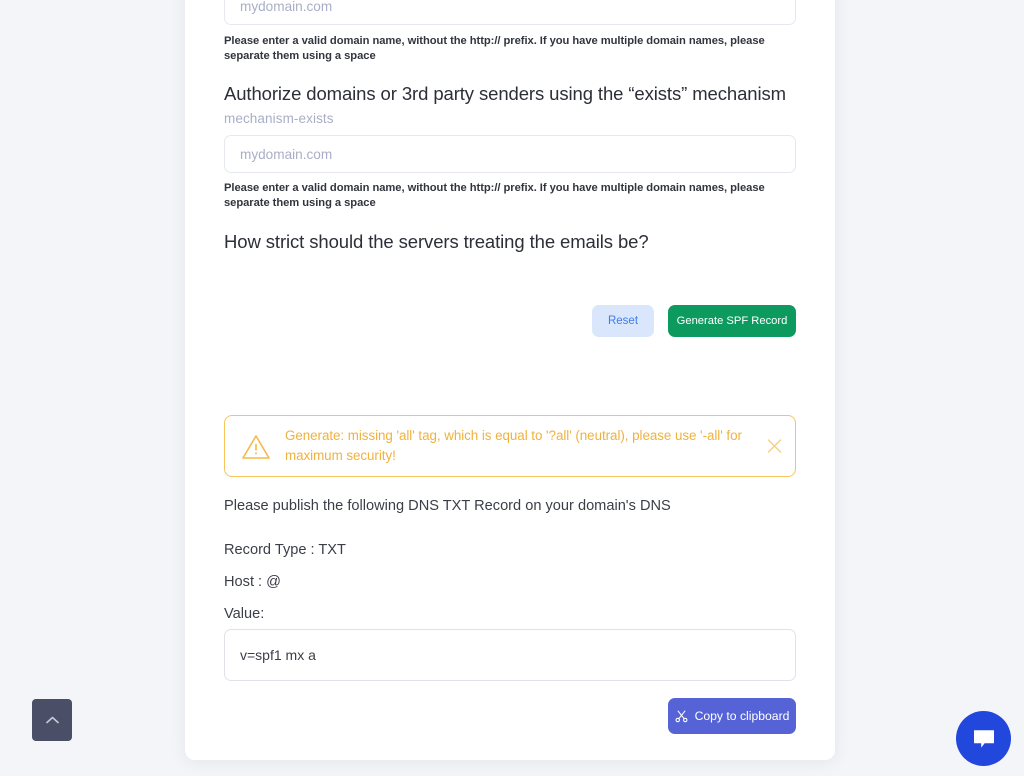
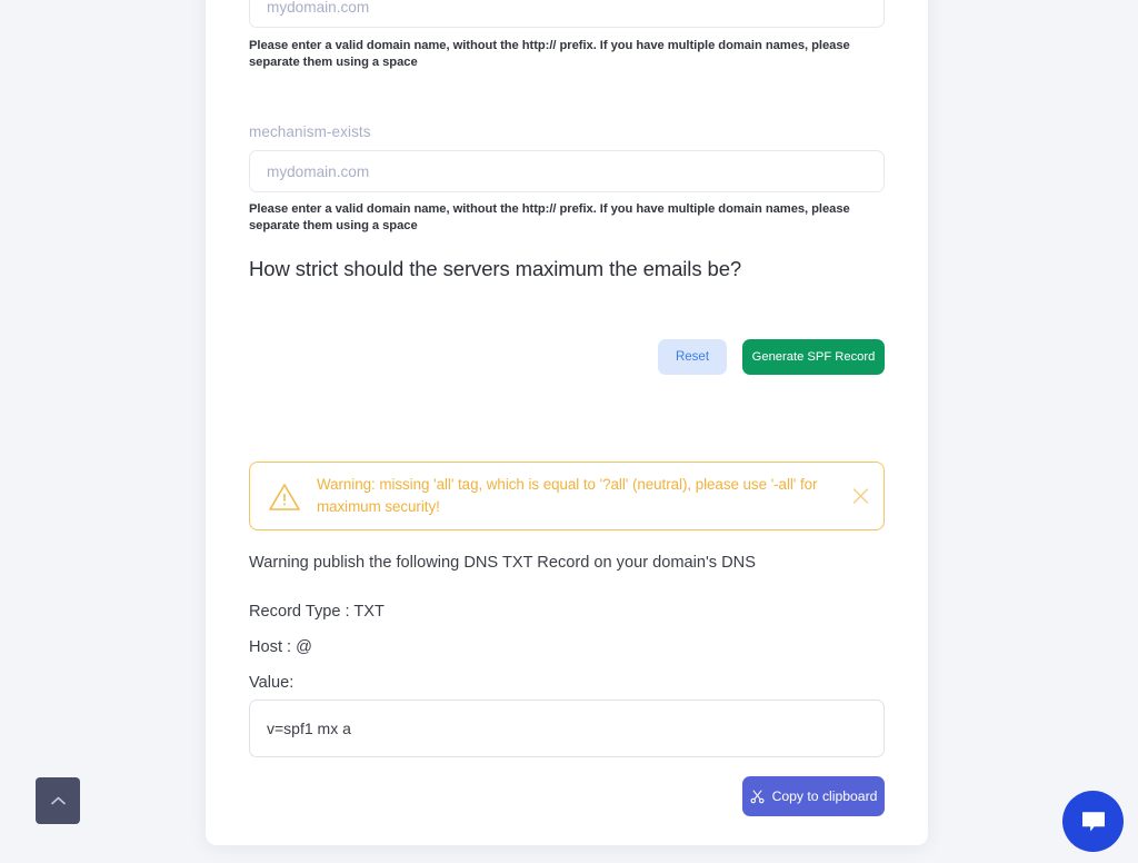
  mydomain.com
  Please enter a valid domain name, without the http:// prefix. If you have multiple domain names, please separate them using a space
- Authorize domains or 3rd party senders using the “exists” mechanism
  mechanism-exists
  mydomain.com
  Please enter a valid domain name, without the http:// prefix. If you have multiple domain names, please separate them using a space
- How strict should the servers treating the emails be?
+ How strict should the servers maximum the emails be?
  Reset
  Generate SPF Record
- Generate: missing 'all' tag, which is equal to '?all' (neutral), please use '-all' for maximum security!
+ Warning: missing 'all' tag, which is equal to '?all' (neutral), please use '-all' for maximum security!
- Please publish the following DNS TXT Record on your domain's DNS
+ Warning publish the following DNS TXT Record on your domain's DNS
  Record Type : TXT
  Host : @
  Value:
  v=spf1 mx a
  Copy to clipboard
